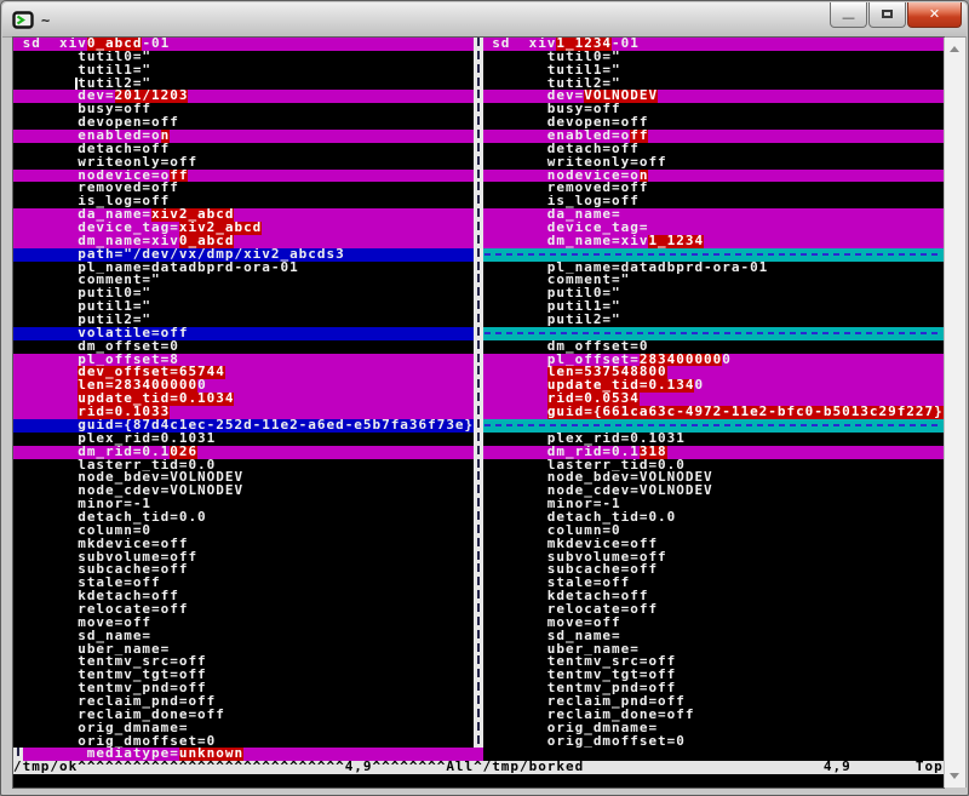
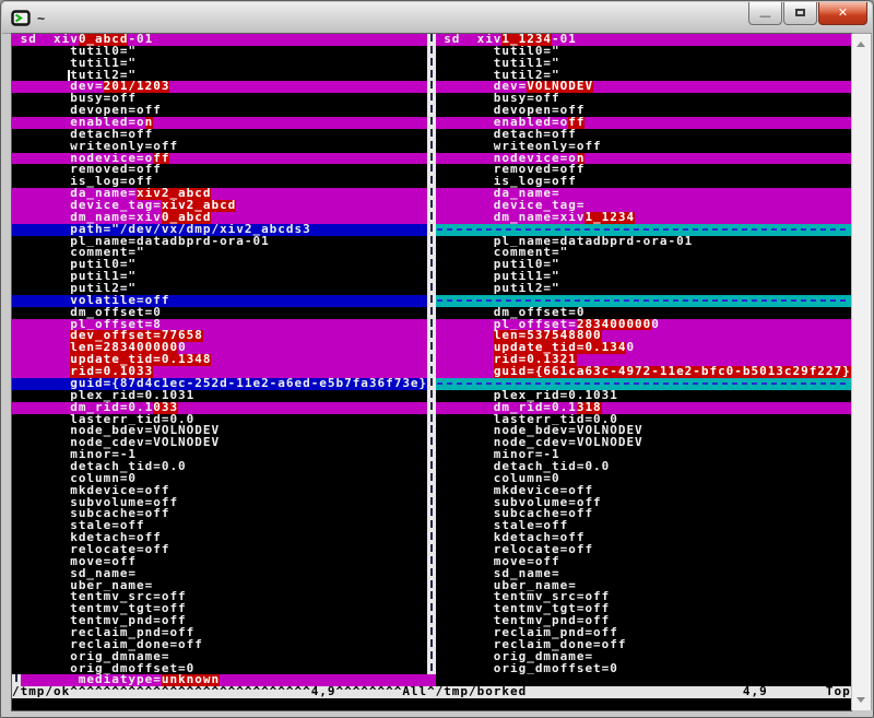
  ~
  —
  ✕
  sd xiv0_abcd-01
  sd xiv1_1234-01
  tutil0="
  tutil0="
  tutil1="
  tutil1="
  tutil2="
  tutil2="
  dev=201/1203
  dev=VOLNODEV
  busy=off
  busy=off
  devopen=off
  devopen=off
  enabled=on
  enabled=off
  detach=off
  detach=off
  writeonly=off
  writeonly=off
  nodevice=off
  nodevice=on
  removed=off
  removed=off
  is_log=off
  is_log=off
  da_name=xiv2_abcd
  da_name=
  device_tag=xiv2_abcd
  device_tag=
  dm_name=xiv0_abcd
  dm_name=xiv1_1234
  path="/dev/vx/dmp/xiv2_abcds3
  pl_name=datadbprd-ora-01
  pl_name=datadbprd-ora-01
  comment="
  comment="
  putil0="
  putil0="
  putil1="
  putil1="
  putil2="
  putil2="
  volatile=off
  dm_offset=0
  dm_offset=0
  pl_offset=8
  pl_offset=2834000000
- dev_offset=65744
+ dev_offset=77658
  len=537548800
  len=2834000000
  update_tid=0.1340
- update_tid=0.1034
+ update_tid=0.1348
- rid=0.0534
+ rid=0.1321
  rid=0.1033
  guid={661ca63c-4972-11e2-bfc0-b5013c29f227}
  guid={87d4c1ec-252d-11e2-a6ed-e5b7fa36f73e}
  plex_rid=0.1031
  plex_rid=0.1031
- dm_rid=0.1026
+ dm_rid=0.1033
  dm_rid=0.1318
  lasterr_tid=0.0
  lasterr_tid=0.0
  node_bdev=VOLNODEV
  node_bdev=VOLNODEV
  node_cdev=VOLNODEV
  node_cdev=VOLNODEV
  minor=-1
  minor=-1
  detach_tid=0.0
  detach_tid=0.0
  column=0
  column=0
  mkdevice=off
  mkdevice=off
  subvolume=off
  subvolume=off
  subcache=off
  subcache=off
  stale=off
  stale=off
  kdetach=off
  kdetach=off
  relocate=off
  relocate=off
  move=off
  move=off
  sd_name=
  sd_name=
  uber_name=
  uber_name=
  tentmv_src=off
  tentmv_src=off
  tentmv_tgt=off
  tentmv_tgt=off
  tentmv_pnd=off
  tentmv_pnd=off
  reclaim_pnd=off
  reclaim_pnd=off
  reclaim_done=off
  reclaim_done=off
  orig_dmname=
  orig_dmname=
  orig_dmoffset=0
  orig_dmoffset=0
  mediatype=unknown
  /tmp/ok^^^^^^^^^^^^^^^^^^^^^^^^^^^^^4,9^^^^^^^^All^
  /tmp/borked 4,9 Top
